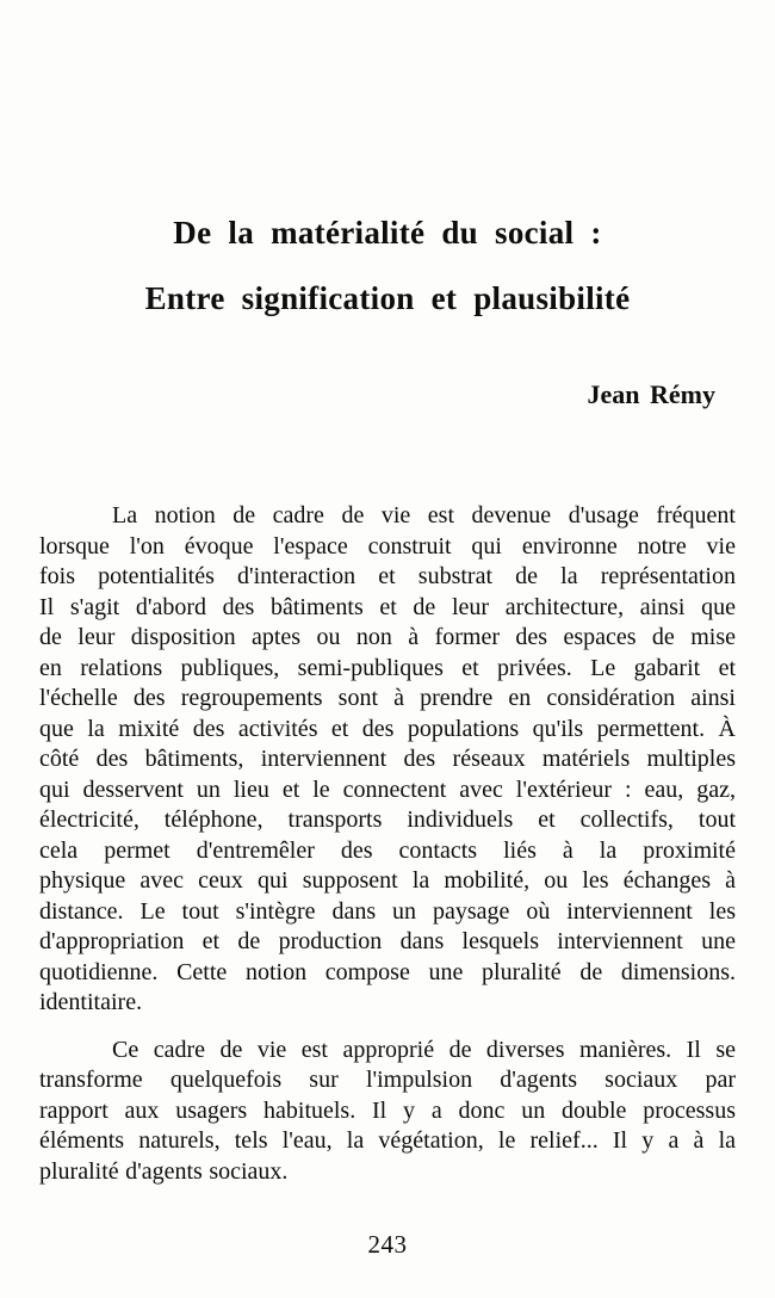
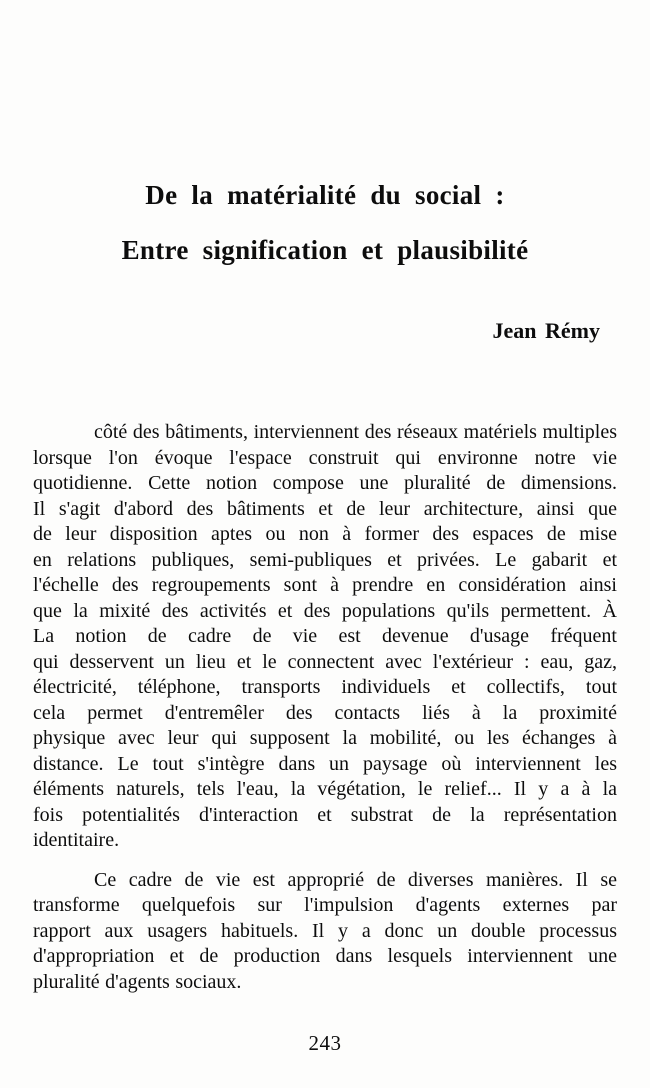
  De la matérialité du social :
  Entre signification et plausibilité
  Jean Rémy
- La notion de cadre de vie est devenue d'usage fréquent
+ côté des bâtiments, interviennent des réseaux matériels multiples
  lorsque l'on évoque l'espace construit qui environne notre vie
- fois potentialités d'interaction et substrat de la représentation
+ quotidienne. Cette notion compose une pluralité de dimensions.
  Il s'agit d'abord des bâtiments et de leur architecture, ainsi que
  de leur disposition aptes ou non à former des espaces de mise
  en relations publiques, semi-publiques et privées. Le gabarit et
  l'échelle des regroupements sont à prendre en considération ainsi
  que la mixité des activités et des populations qu'ils permettent. À
- côté des bâtiments, interviennent des réseaux matériels multiples
+ La notion de cadre de vie est devenue d'usage fréquent
  qui desservent un lieu et le connectent avec l'extérieur : eau, gaz,
  électricité, téléphone, transports individuels et collectifs, tout
  cela permet d'entremêler des contacts liés à la proximité
- physique avec ceux qui supposent la mobilité, ou les échanges à
+ physique avec leur qui supposent la mobilité, ou les échanges à
  distance. Le tout s'intègre dans un paysage où interviennent les
- d'appropriation et de production dans lesquels interviennent une
+ éléments naturels, tels l'eau, la végétation, le relief... Il y a à la
- quotidienne. Cette notion compose une pluralité de dimensions.
+ fois potentialités d'interaction et substrat de la représentation
  identitaire.
  Ce cadre de vie est approprié de diverses manières. Il se
- transforme quelquefois sur l'impulsion d'agents sociaux par
+ transforme quelquefois sur l'impulsion d'agents externes par
  rapport aux usagers habituels. Il y a donc un double processus
- éléments naturels, tels l'eau, la végétation, le relief... Il y a à la
+ d'appropriation et de production dans lesquels interviennent une
  pluralité d'agents sociaux.
  243
